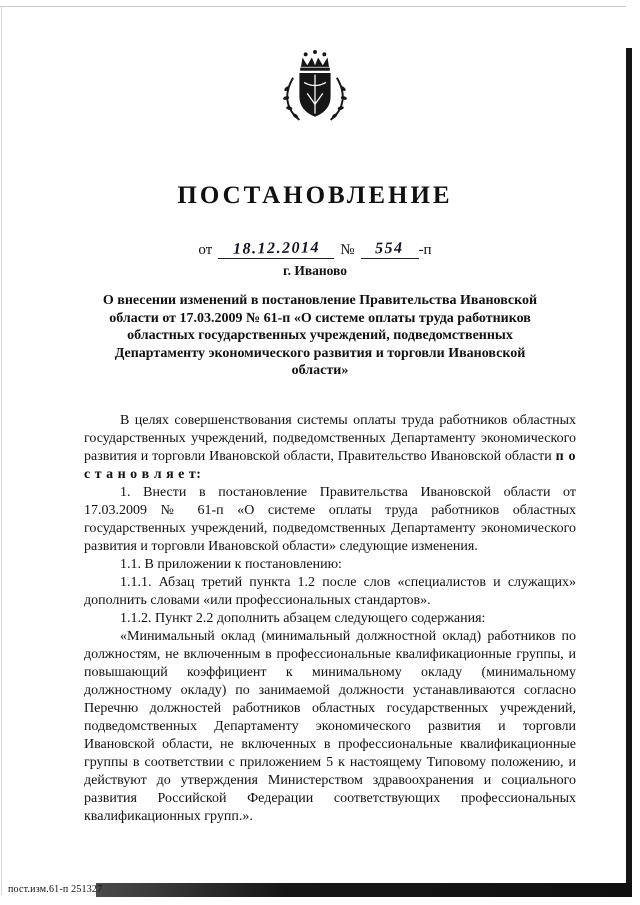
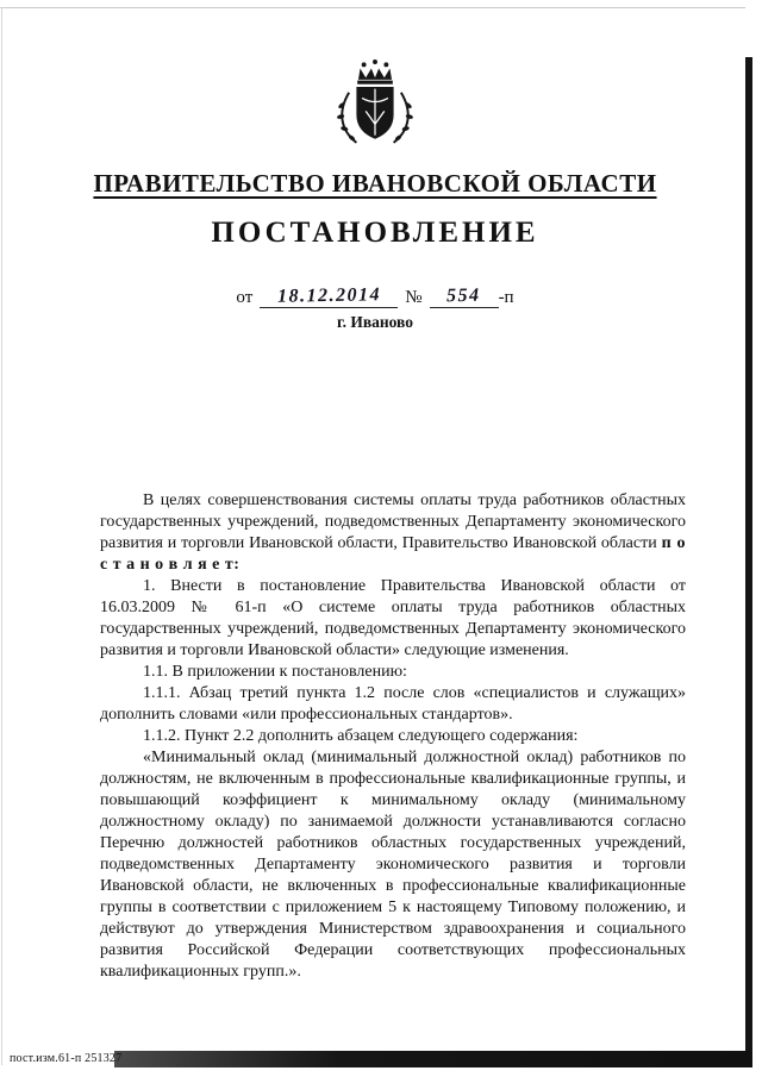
+ ПРАВИТЕЛЬСТВО ИВАНОВСКОЙ ОБЛАСТИ
  ПОСТАНОВЛЕНИЕ
  от 18.12.2014 № 554 -п
  г. Иваново
- О внесении изменений в постановление Правительства Ивановской области от 17.03.2009 № 61-п «О системе оплаты труда работников областных государственных учреждений, подведомственных Департаменту экономического развития и торговли Ивановской области»
  В целях совершенствования системы оплаты труда работников областных государственных учреждений, подведомственных Департаменту экономического развития и торговли Ивановской области, Правительство Ивановской области п о с т а н о в л я е т:
- 1. Внести в постановление Правительства Ивановской области от 17.03.2009 № 61-п «О системе оплаты труда работников областных государственных учреждений, подведомственных Департаменту экономического развития и торговли Ивановской области» следующие изменения.
+ 1. Внести в постановление Правительства Ивановской области от 16.03.2009 № 61-п «О системе оплаты труда работников областных государственных учреждений, подведомственных Департаменту экономического развития и торговли Ивановской области» следующие изменения.
  1.1. В приложении к постановлению:
  1.1.1. Абзац третий пункта 1.2 после слов «специалистов и служащих» дополнить словами «или профессиональных стандартов».
  1.1.2. Пункт 2.2 дополнить абзацем следующего содержания:
  «Минимальный оклад (минимальный должностной оклад) работников по должностям, не включенным в профессиональные квалификационные группы, и повышающий коэффициент к минимальному окладу (минимальному должностному окладу) по занимаемой должности устанавливаются согласно Перечню должностей работников областных государственных учреждений, подведомственных Департаменту экономического развития и торговли Ивановской области, не включенных в профессиональные квалификационные группы в соответствии с приложением 5 к настоящему Типовому положению, и действуют до утверждения Министерством здравоохранения и социального развития Российской Федерации соответствующих профессиональных квалификационных групп.».
  пост.изм.61-п 251327
